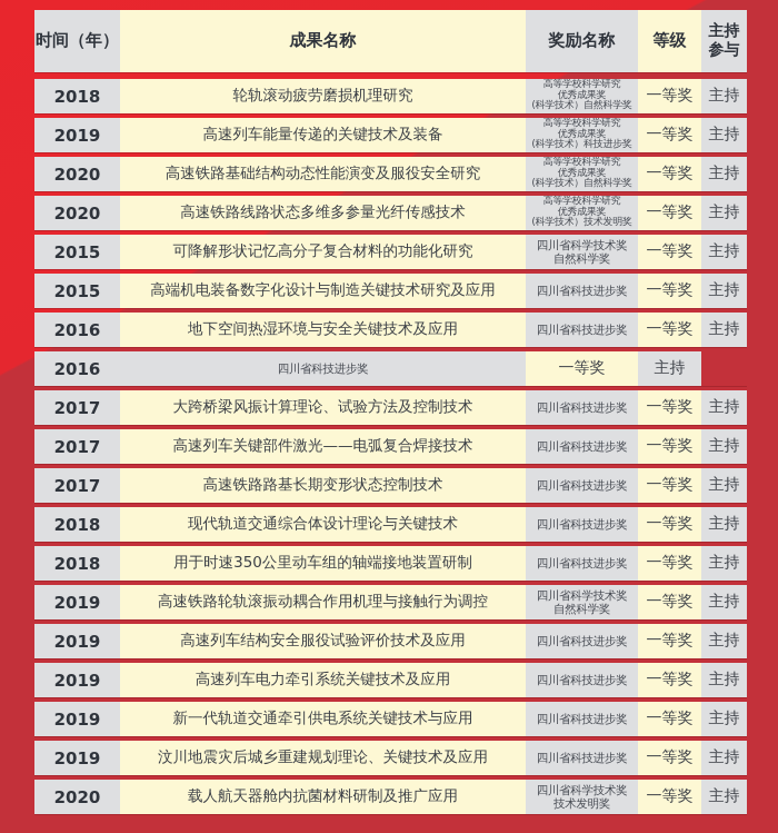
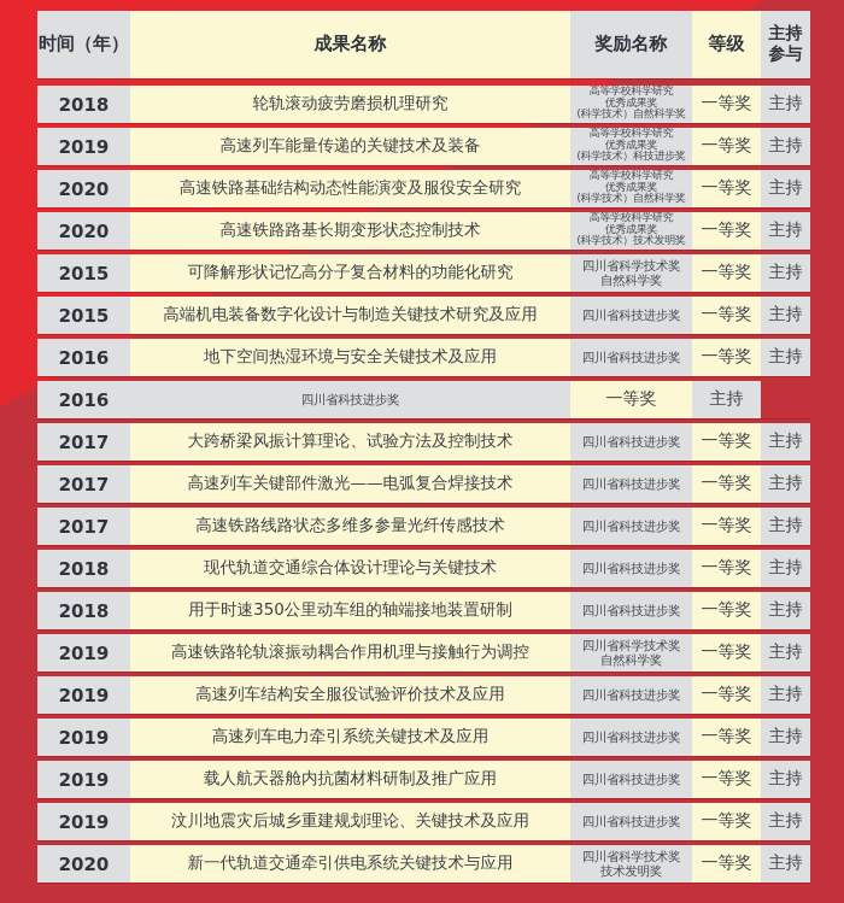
  时间（年）
  成果名称
  奖励名称
  等级
  主持
  参与
  2018
  轮轨滚动疲劳磨损机理研究
  高等学校科学研究
  优秀成果奖
  (科学技术）自然科学奖
  一等奖
  主持
  2019
  高速列车能量传递的关键技术及装备
  高等学校科学研究
  优秀成果奖
  (科学技术）科技进步奖
  一等奖
  主持
  2020
  高速铁路基础结构动态性能演变及服役安全研究
  高等学校科学研究
  优秀成果奖
  (科学技术）自然科学奖
  一等奖
  主持
  2020
- 高速铁路线路状态多维多参量光纤传感技术
+ 高速铁路路基长期变形状态控制技术
  高等学校科学研究
  优秀成果奖
  (科学技术）技术发明奖
  一等奖
  主持
  2015
  可降解形状记忆高分子复合材料的功能化研究
  四川省科学技术奖
  自然科学奖
  一等奖
  主持
  2015
  高端机电装备数字化设计与制造关键技术研究及应用
  四川省科技进步奖
  一等奖
  主持
  2016
  地下空间热湿环境与安全关键技术及应用
  四川省科技进步奖
  一等奖
  主持
  2016
  四川省科技进步奖
  一等奖
  主持
  2017
  大跨桥梁风振计算理论、试验方法及控制技术
  四川省科技进步奖
  一等奖
  主持
  2017
  高速列车关键部件激光——电弧复合焊接技术
  四川省科技进步奖
  一等奖
  主持
  2017
- 高速铁路路基长期变形状态控制技术
+ 高速铁路线路状态多维多参量光纤传感技术
  四川省科技进步奖
  一等奖
  主持
  2018
  现代轨道交通综合体设计理论与关键技术
  四川省科技进步奖
  一等奖
  主持
  2018
  用于时速350公里动车组的轴端接地装置研制
  四川省科技进步奖
  一等奖
  主持
  2019
  高速铁路轮轨滚振动耦合作用机理与接触行为调控
  四川省科学技术奖
  自然科学奖
  一等奖
  主持
  2019
  高速列车结构安全服役试验评价技术及应用
  四川省科技进步奖
  一等奖
  主持
  2019
  高速列车电力牵引系统关键技术及应用
  四川省科技进步奖
  一等奖
  主持
  2019
- 新一代轨道交通牵引供电系统关键技术与应用
+ 载人航天器舱内抗菌材料研制及推广应用
  四川省科技进步奖
  一等奖
  主持
  2019
  汶川地震灾后城乡重建规划理论、关键技术及应用
  四川省科技进步奖
  一等奖
  主持
  2020
- 载人航天器舱内抗菌材料研制及推广应用
+ 新一代轨道交通牵引供电系统关键技术与应用
  四川省科学技术奖
  技术发明奖
  一等奖
  主持
